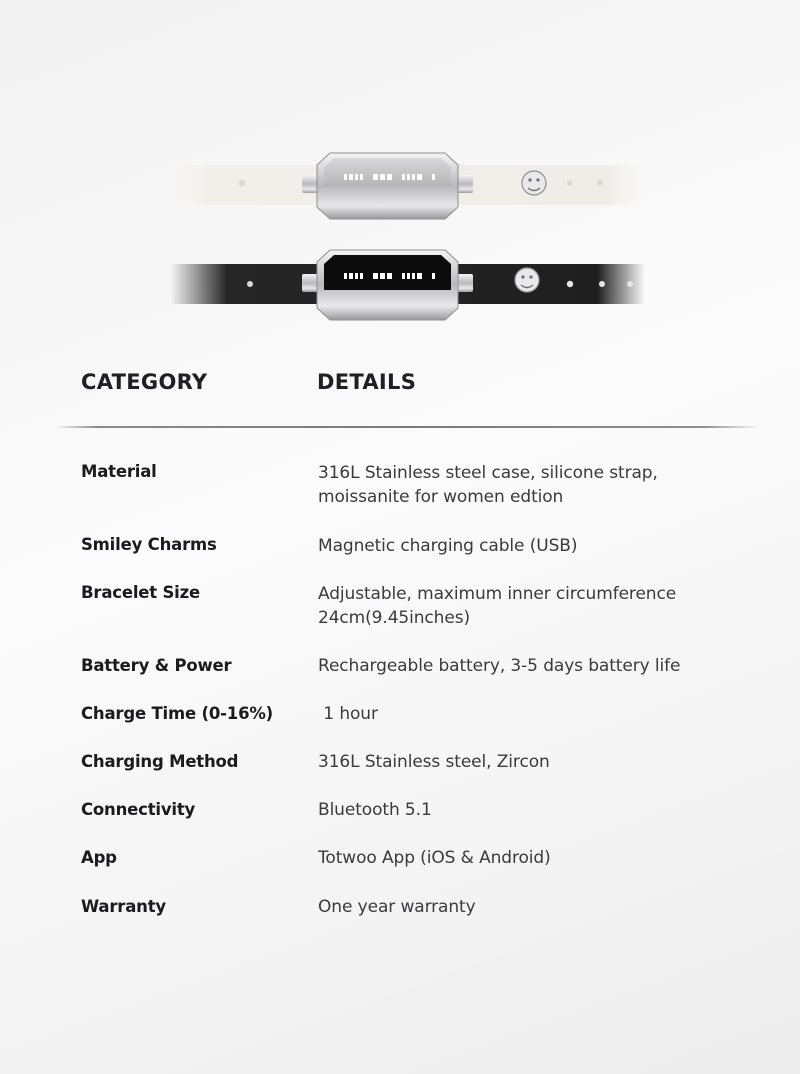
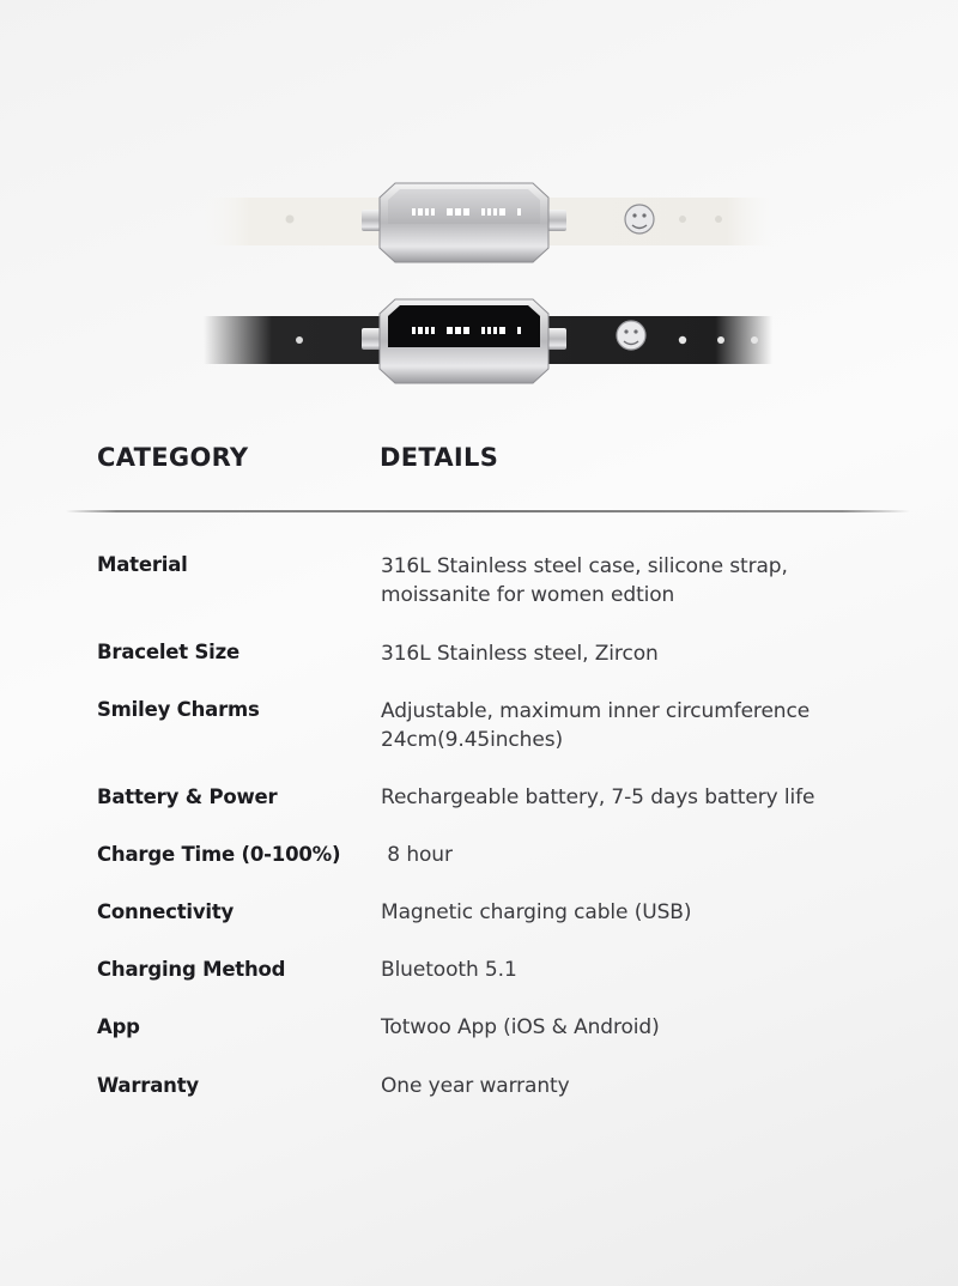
  CATEGORY
  DETAILS
  Material
  316L Stainless steel case, silicone strap, moissanite for women edtion
- Smiley Charms
+ Bracelet Size
- Magnetic charging cable (USB)
+ 316L Stainless steel, Zircon
- Bracelet Size
+ Smiley Charms
  Adjustable, maximum inner circumference 24cm(9.45inches)
  Battery & Power
- Rechargeable battery, 3-5 days battery life
+ Rechargeable battery, 7-5 days battery life
- Charge Time (0-16%)
+ Charge Time (0-100%)
- 1 hour
+ 8 hour
- Charging Method
+ Connectivity
- 316L Stainless steel, Zircon
+ Magnetic charging cable (USB)
- Connectivity
+ Charging Method
  Bluetooth 5.1
  App
  Totwoo App (iOS & Android)
  Warranty
  One year warranty
